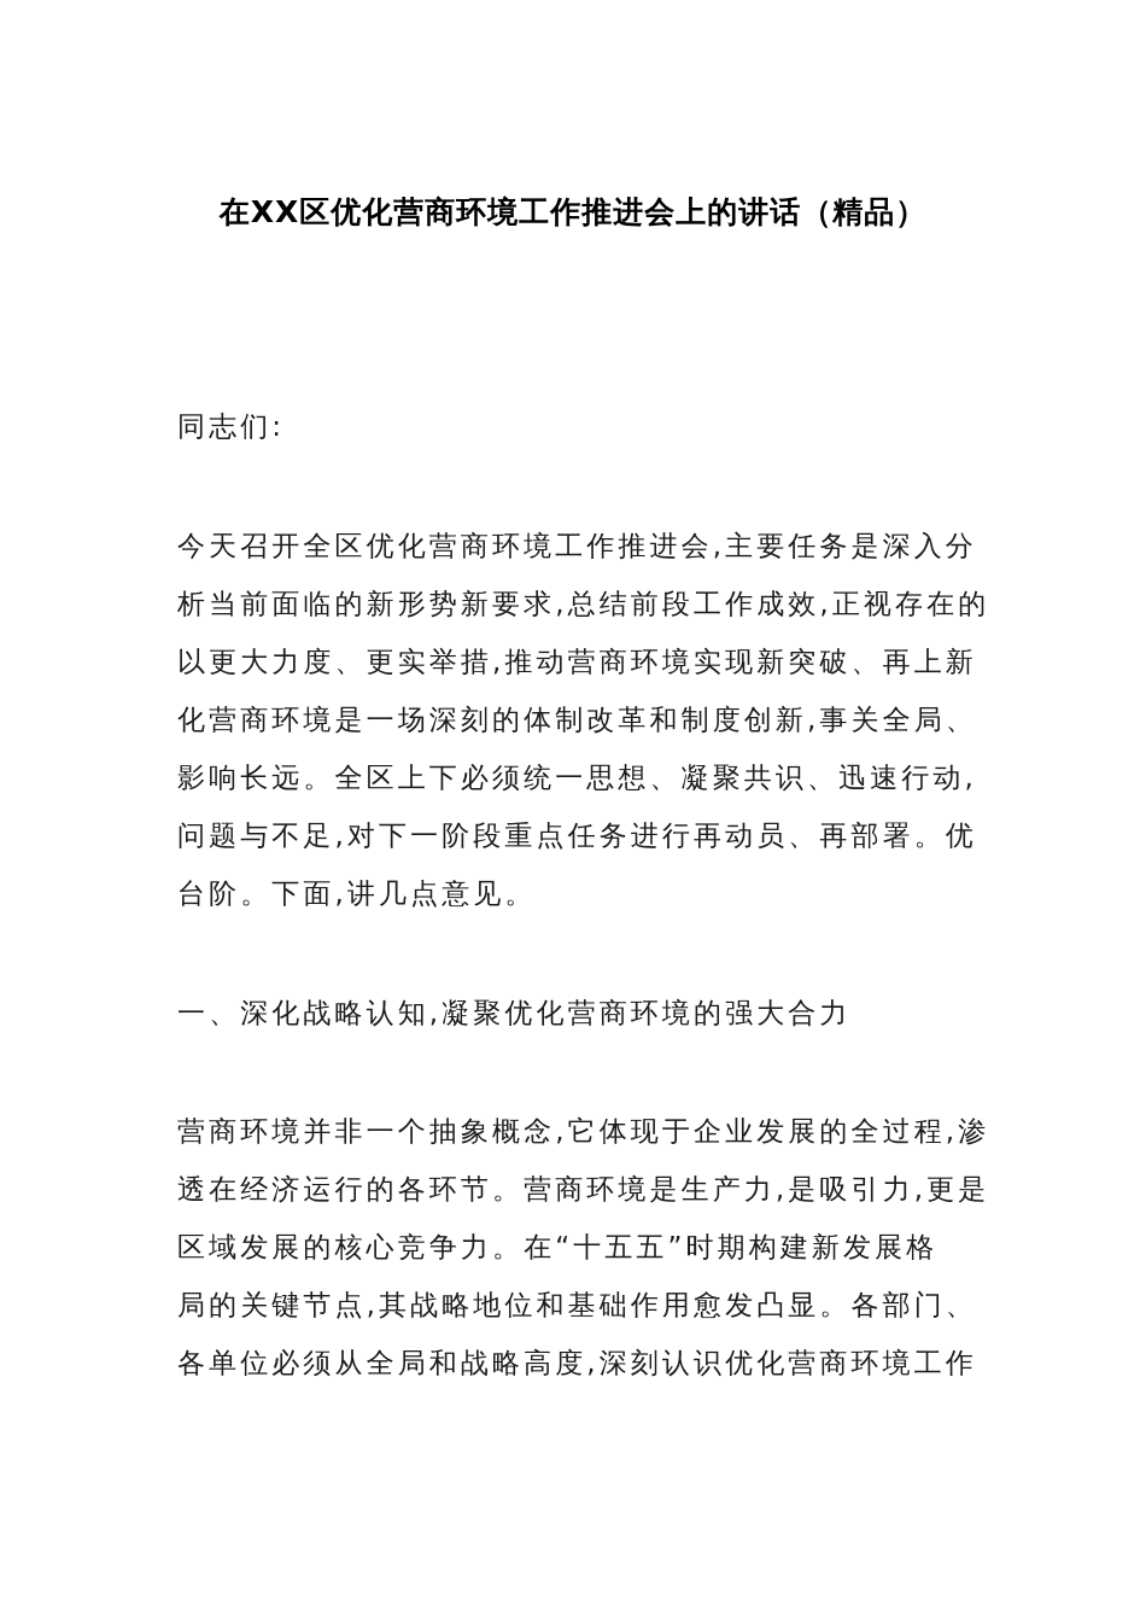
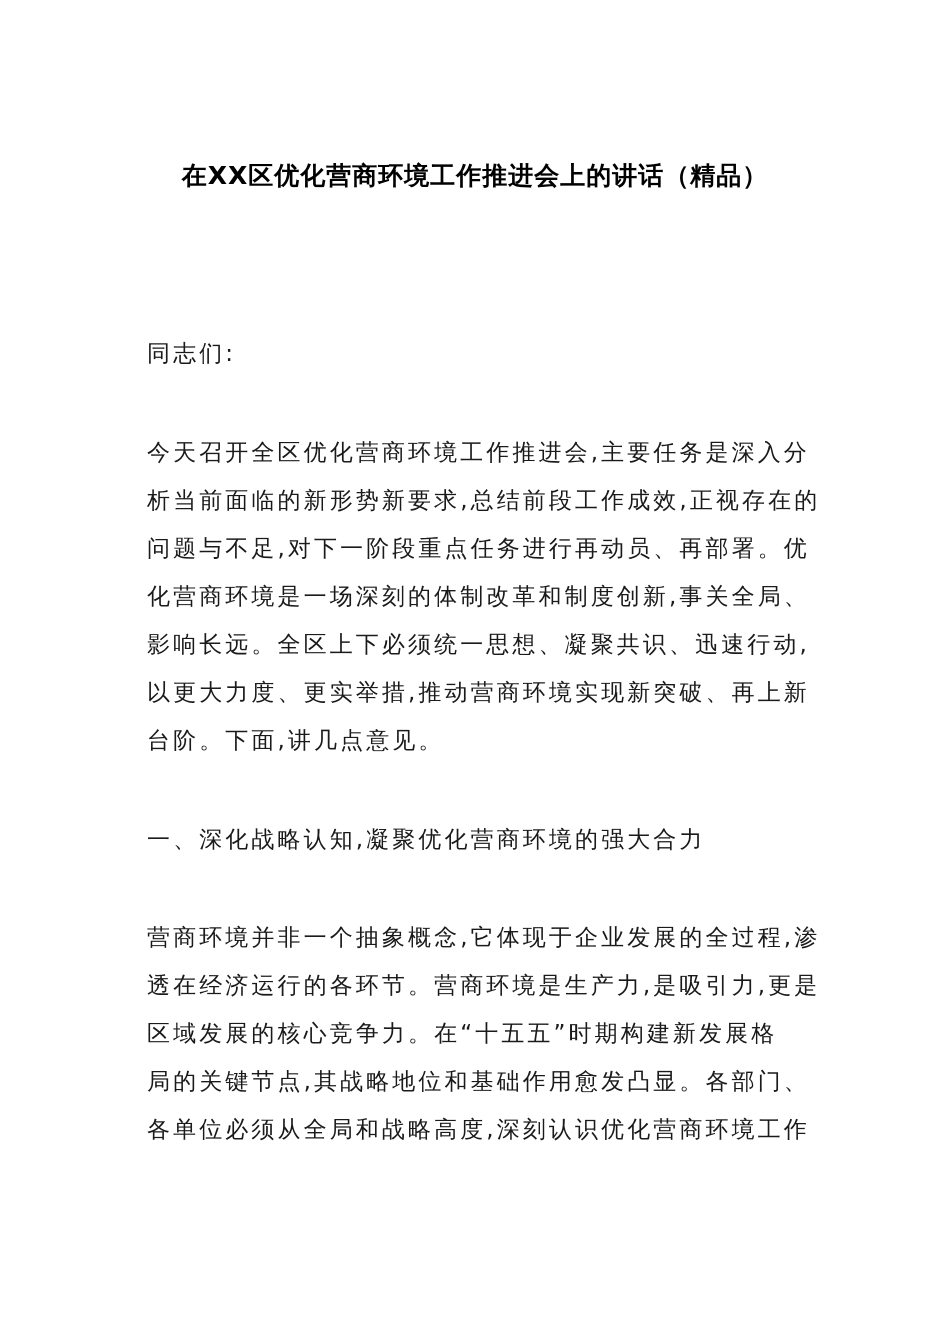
  在XX区优化营商环境工作推进会上的讲话（精品）
  同志们:
  今天召开全区优化营商环境工作推进会,主要任务是深入分
  析当前面临的新形势新要求,总结前段工作成效,正视存在的
- 以更大力度、更实举措,推动营商环境实现新突破、再上新
+ 问题与不足,对下一阶段重点任务进行再动员、再部署。优
  化营商环境是一场深刻的体制改革和制度创新,事关全局、
  影响长远。全区上下必须统一思想、凝聚共识、迅速行动,
- 问题与不足,对下一阶段重点任务进行再动员、再部署。优
+ 以更大力度、更实举措,推动营商环境实现新突破、再上新
  台阶。下面,讲几点意见。
  一、深化战略认知,凝聚优化营商环境的强大合力
  营商环境并非一个抽象概念,它体现于企业发展的全过程,渗
  透在经济运行的各环节。营商环境是生产力,是吸引力,更是
  区域发展的核心竞争力。在“十五五”时期构建新发展格
  局的关键节点,其战略地位和基础作用愈发凸显。各部门、
  各单位必须从全局和战略高度,深刻认识优化营商环境工作
